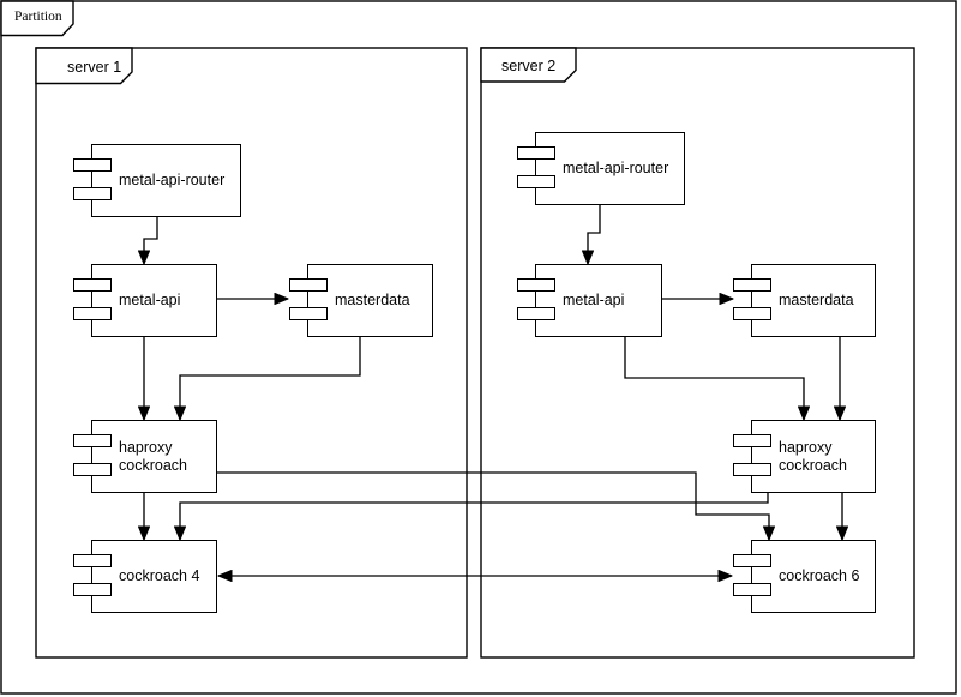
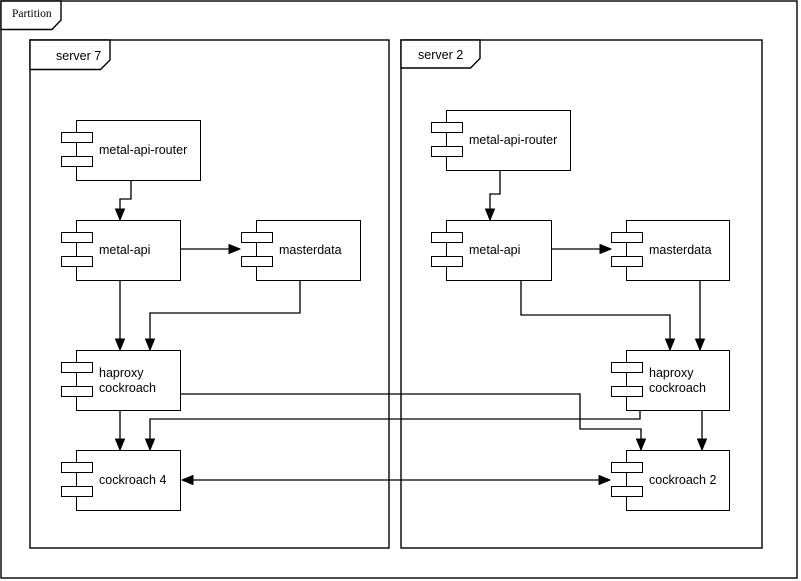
  Partition
- server 1
+ server 7
  server 2
  metal-api-router
  metal-api
  masterdata
  haproxy cockroach
  cockroach 4
  metal-api-router
  metal-api
  masterdata
  haproxy cockroach
- cockroach 6
+ cockroach 2
